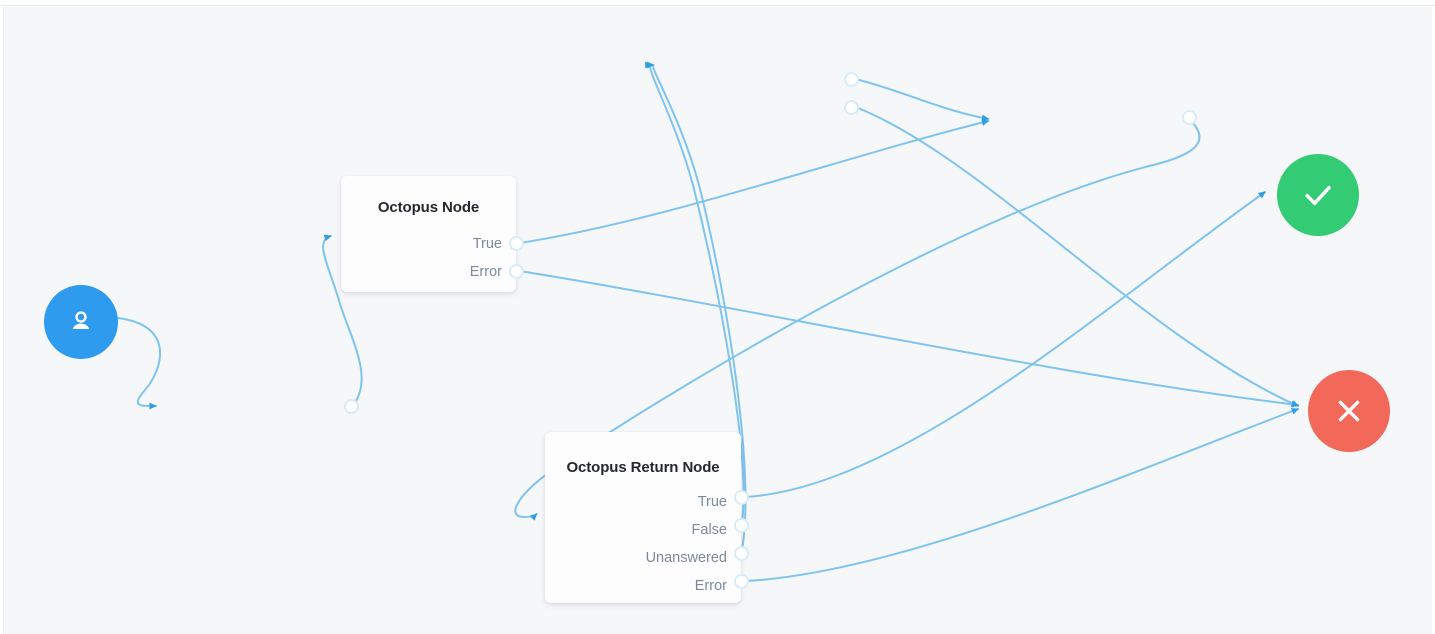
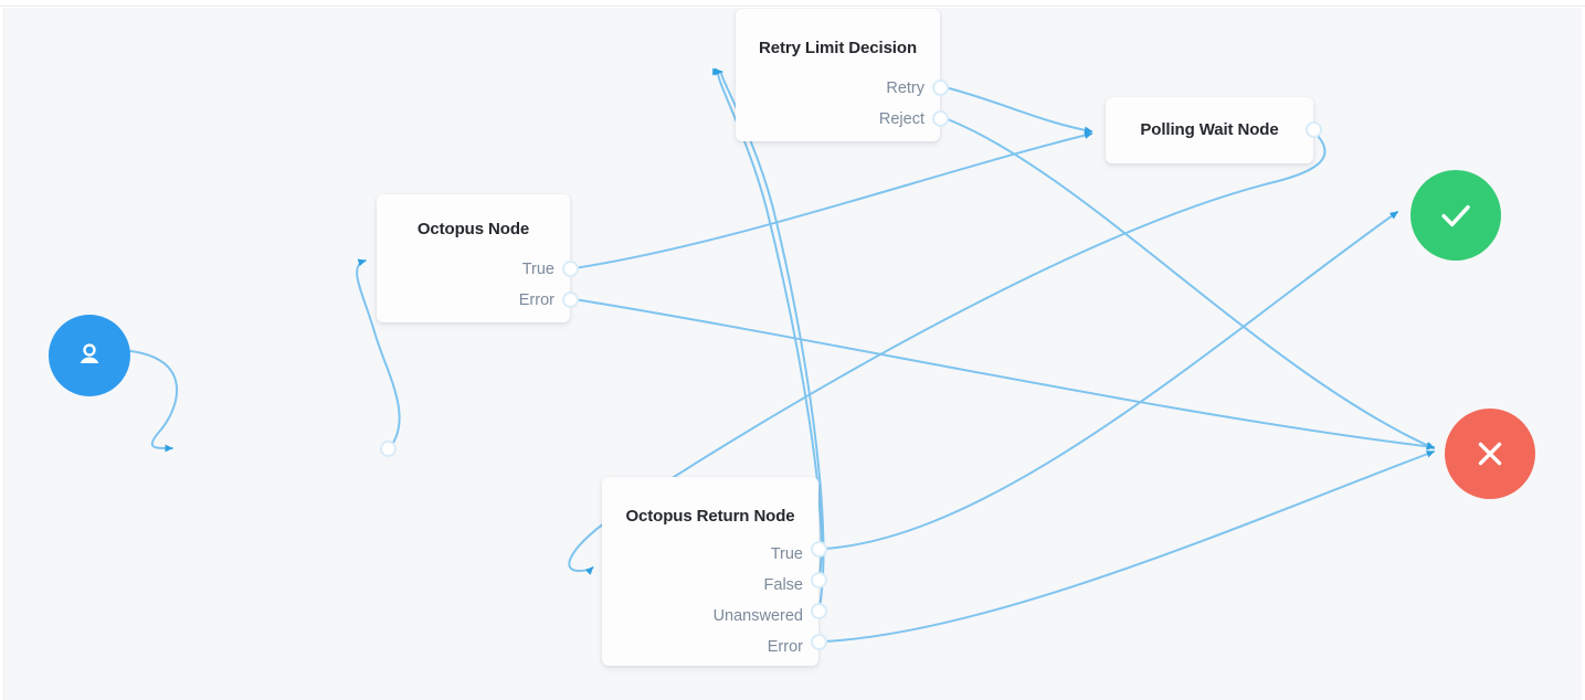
  Octopus Node
  True
  Error
+ Retry Limit Decision
+ Retry
+ Reject
+ Polling Wait Node
  Octopus Return Node
  True
  False
  Unanswered
  Error
